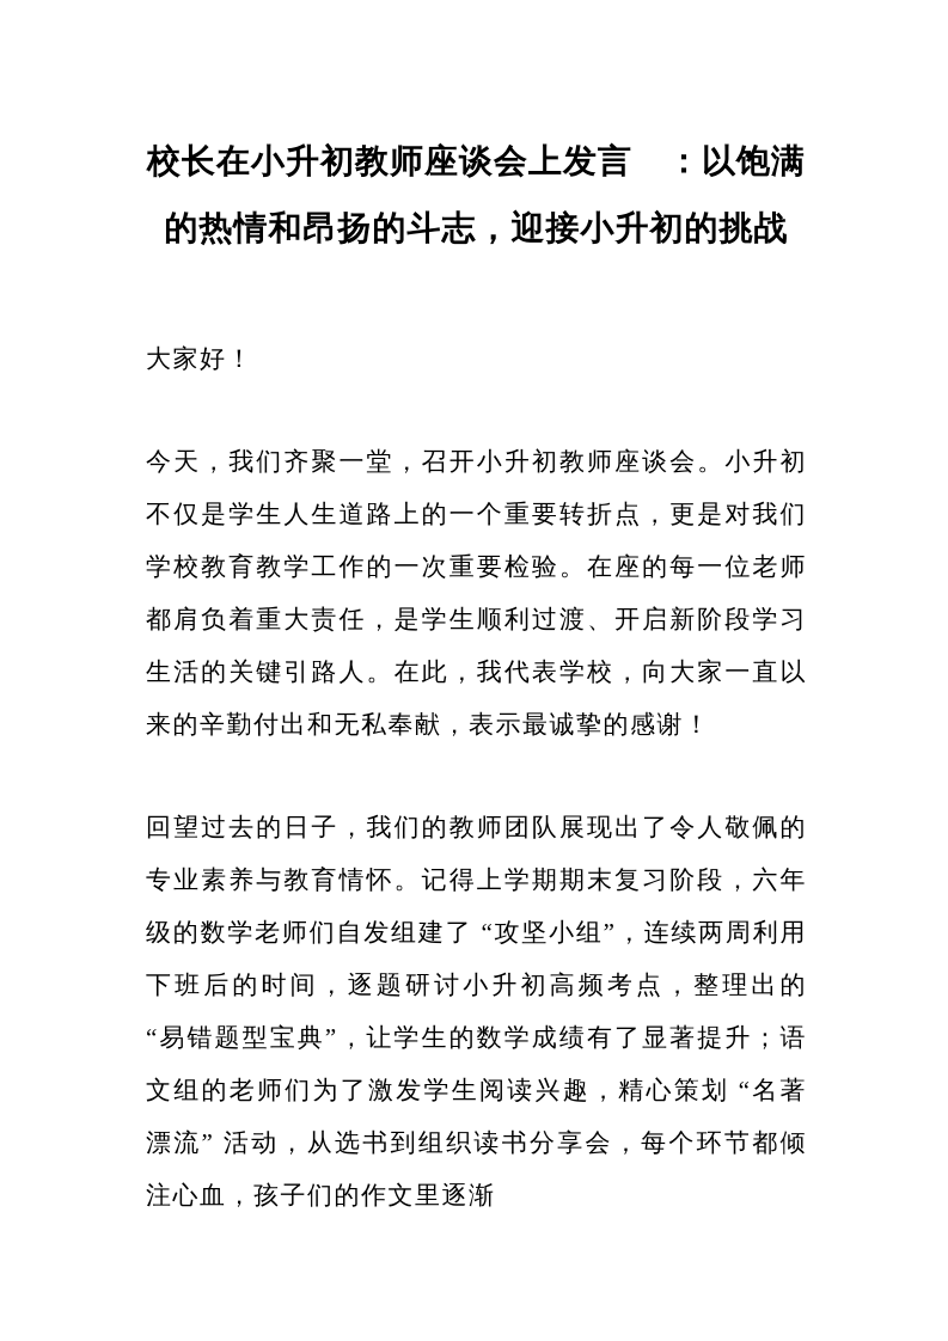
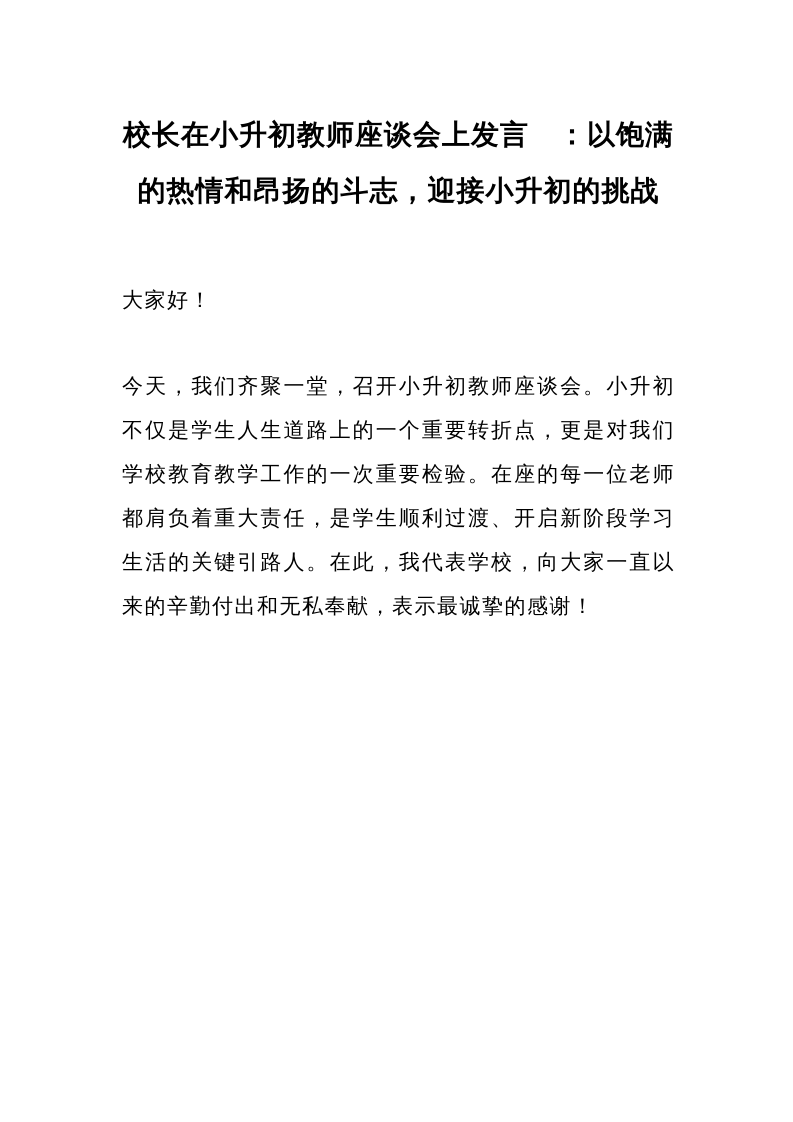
  校长在小升初教师座谈会上发言 ：以饱满的热情和昂扬的斗志，迎接小升初的挑战
  大家好！
  今天，我们齐聚一堂，召开小升初教师座谈会。小升初不仅是学生人生道路上的一个重要转折点，更是对我们学校教育教学工作的一次重要检验。在座的每一位老师都肩负着重大责任，是学生顺利过渡、开启新阶段学习生活的关键引路人。在此，我代表学校，向大家一直以来的辛勤付出和无私奉献，表示最诚挚的感谢！
- 回望过去的日子，我们的教师团队展现出了令人敬佩的专业素养与教育情怀。记得上学期期末复习阶段，六年级的数学老师们自发组建了 “攻坚小组”，连续两周利用下班后的时间，逐题研讨小升初高频考点，整理出的 “易错题型宝典”，让学生的数学成绩有了显著提升；语文组的老师们为了激发学生阅读兴趣，精心策划 “名著漂流” 活动，从选书到组织读书分享会，每个环节都倾注心血，孩子们的作文里逐渐
